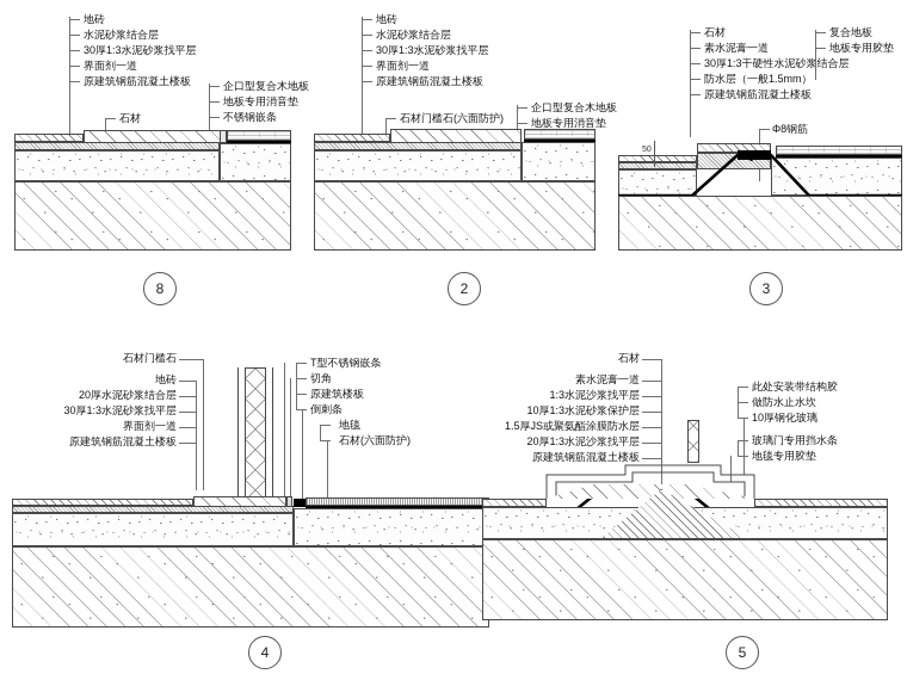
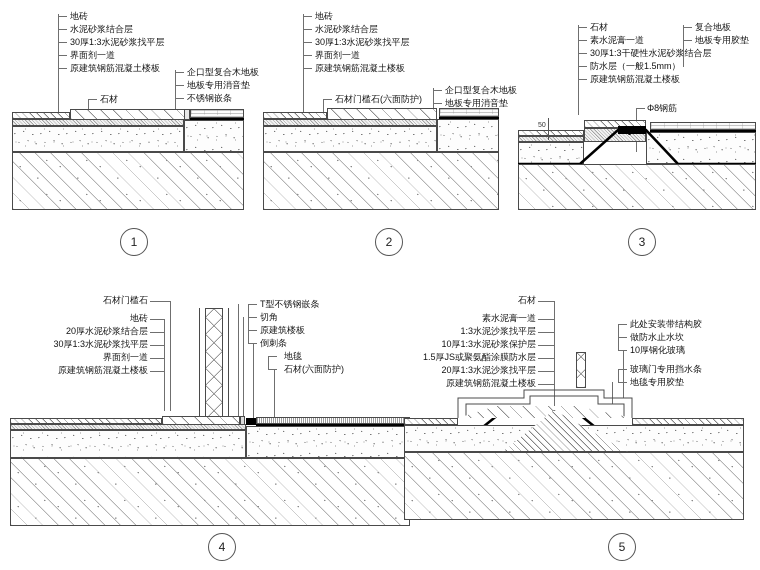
  地砖
  水泥砂浆结合层
  30厚1:3水泥砂浆找平层
  界面剂一道
  原建筑钢筋混凝土楼板
  石材
  企口型复合木地板
  地板专用消音垫
  不锈钢嵌条
- 8
+ 1
  地砖
  水泥砂浆结合层
  30厚1:3水泥砂浆找平层
  界面剂一道
  原建筑钢筋混凝土楼板
  石材门槛石(六面防护)
  企口型复合木地板
  地板专用消音垫
  2
  石材
  素水泥膏一道
  30厚1:3干硬性水泥砂浆结合层
  防水层（一般1.5mm）
  原建筑钢筋混凝土楼板
  复合地板
  地板专用胶垫
  Φ8钢筋
  3
  石材门槛石
  地砖
  20厚水泥砂浆结合层
  30厚1:3水泥砂浆找平层
  界面剂一道
  原建筑钢筋混凝土楼板
  T型不锈钢嵌条
  切角
  原建筑楼板
  倒刺条
  地毯
  石材(六面防护)
  4
  石材
  素水泥膏一道
  1:3水泥沙浆找平层
  10厚1:3水泥砂浆保护层
  1.5厚JS或聚氨酯涂膜防水层
  20厚1:3水泥沙浆找平层
  原建筑钢筋混凝土楼板
  此处安装带结构胶
  做防水止水坎
  10厚钢化玻璃
  玻璃门专用挡水条
  地毯专用胶垫
  5
